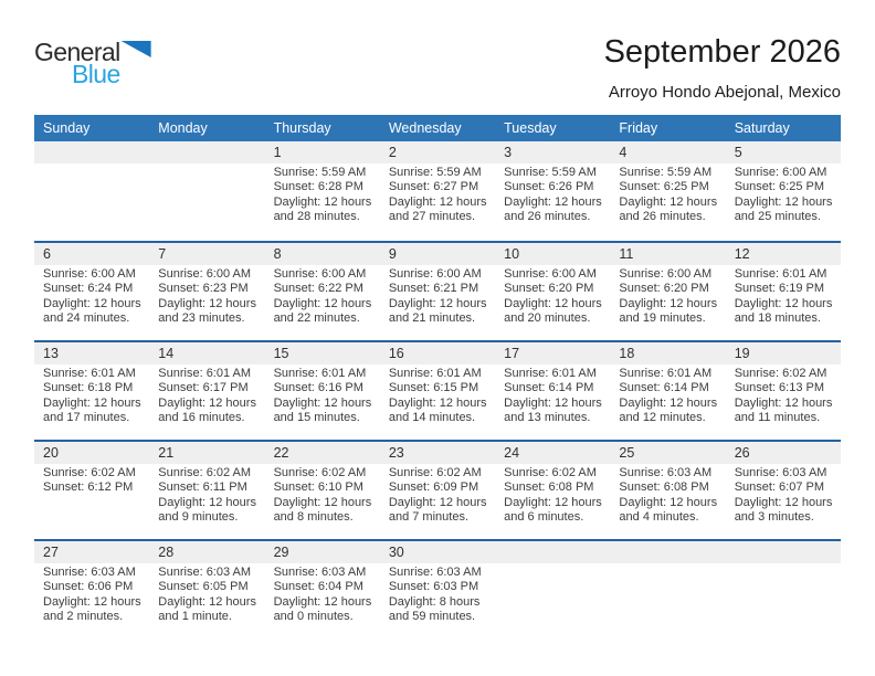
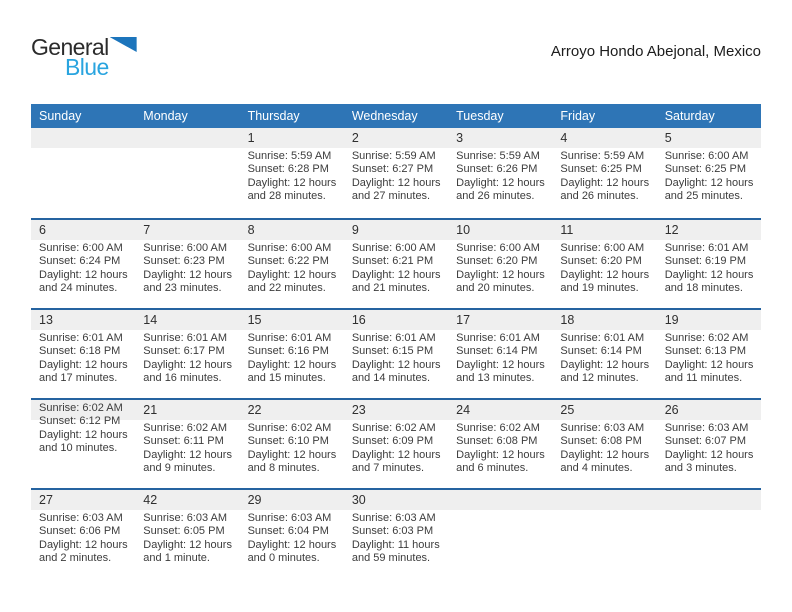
  General
  Blue
- September 2026
  Arroyo Hondo Abejonal, Mexico
  Sunday
  Monday
  Thursday
  Wednesday
  Tuesday
  Friday
  Saturday
  1
  Sunrise: 5:59 AM
  Sunset: 6:28 PM
  Daylight: 12 hours and 28 minutes.
  2
  Sunrise: 5:59 AM
  Sunset: 6:27 PM
  Daylight: 12 hours and 27 minutes.
  3
  Sunrise: 5:59 AM
  Sunset: 6:26 PM
  Daylight: 12 hours and 26 minutes.
  4
  Sunrise: 5:59 AM
  Sunset: 6:25 PM
  Daylight: 12 hours and 26 minutes.
  5
  Sunrise: 6:00 AM
  Sunset: 6:25 PM
  Daylight: 12 hours and 25 minutes.
  6
  Sunrise: 6:00 AM
  Sunset: 6:24 PM
  Daylight: 12 hours and 24 minutes.
  7
  Sunrise: 6:00 AM
  Sunset: 6:23 PM
  Daylight: 12 hours and 23 minutes.
  8
  Sunrise: 6:00 AM
  Sunset: 6:22 PM
  Daylight: 12 hours and 22 minutes.
  9
  Sunrise: 6:00 AM
  Sunset: 6:21 PM
  Daylight: 12 hours and 21 minutes.
  10
  Sunrise: 6:00 AM
  Sunset: 6:20 PM
  Daylight: 12 hours and 20 minutes.
  11
  Sunrise: 6:00 AM
  Sunset: 6:20 PM
  Daylight: 12 hours and 19 minutes.
  12
  Sunrise: 6:01 AM
  Sunset: 6:19 PM
  Daylight: 12 hours and 18 minutes.
  13
  Sunrise: 6:01 AM
  Sunset: 6:18 PM
  Daylight: 12 hours and 17 minutes.
  14
  Sunrise: 6:01 AM
  Sunset: 6:17 PM
  Daylight: 12 hours and 16 minutes.
  15
  Sunrise: 6:01 AM
  Sunset: 6:16 PM
  Daylight: 12 hours and 15 minutes.
  16
  Sunrise: 6:01 AM
  Sunset: 6:15 PM
  Daylight: 12 hours and 14 minutes.
  17
  Sunrise: 6:01 AM
  Sunset: 6:14 PM
  Daylight: 12 hours and 13 minutes.
  18
  Sunrise: 6:01 AM
  Sunset: 6:14 PM
  Daylight: 12 hours and 12 minutes.
  19
  Sunrise: 6:02 AM
  Sunset: 6:13 PM
  Daylight: 12 hours and 11 minutes.
- 20
  Sunrise: 6:02 AM
  Sunset: 6:12 PM
+ Daylight: 12 hours and 10 minutes.
  21
  Sunrise: 6:02 AM
  Sunset: 6:11 PM
  Daylight: 12 hours and 9 minutes.
  22
  Sunrise: 6:02 AM
  Sunset: 6:10 PM
  Daylight: 12 hours and 8 minutes.
  23
  Sunrise: 6:02 AM
  Sunset: 6:09 PM
  Daylight: 12 hours and 7 minutes.
  24
  Sunrise: 6:02 AM
  Sunset: 6:08 PM
  Daylight: 12 hours and 6 minutes.
  25
  Sunrise: 6:03 AM
  Sunset: 6:08 PM
  Daylight: 12 hours and 4 minutes.
  26
  Sunrise: 6:03 AM
  Sunset: 6:07 PM
  Daylight: 12 hours and 3 minutes.
  27
  Sunrise: 6:03 AM
  Sunset: 6:06 PM
  Daylight: 12 hours and 2 minutes.
- 28
+ 42
  Sunrise: 6:03 AM
  Sunset: 6:05 PM
  Daylight: 12 hours and 1 minute.
  29
  Sunrise: 6:03 AM
  Sunset: 6:04 PM
  Daylight: 12 hours and 0 minutes.
  30
  Sunrise: 6:03 AM
  Sunset: 6:03 PM
- Daylight: 8 hours and 59 minutes.
+ Daylight: 11 hours and 59 minutes.
